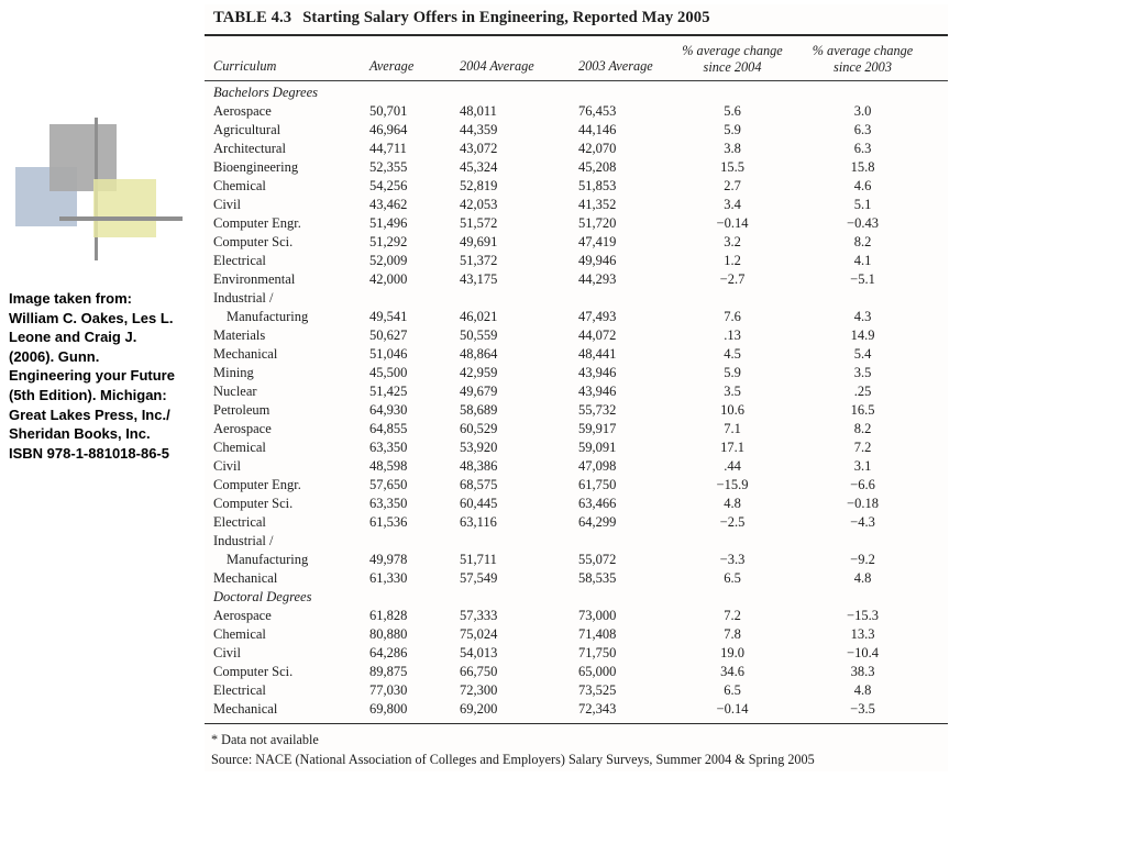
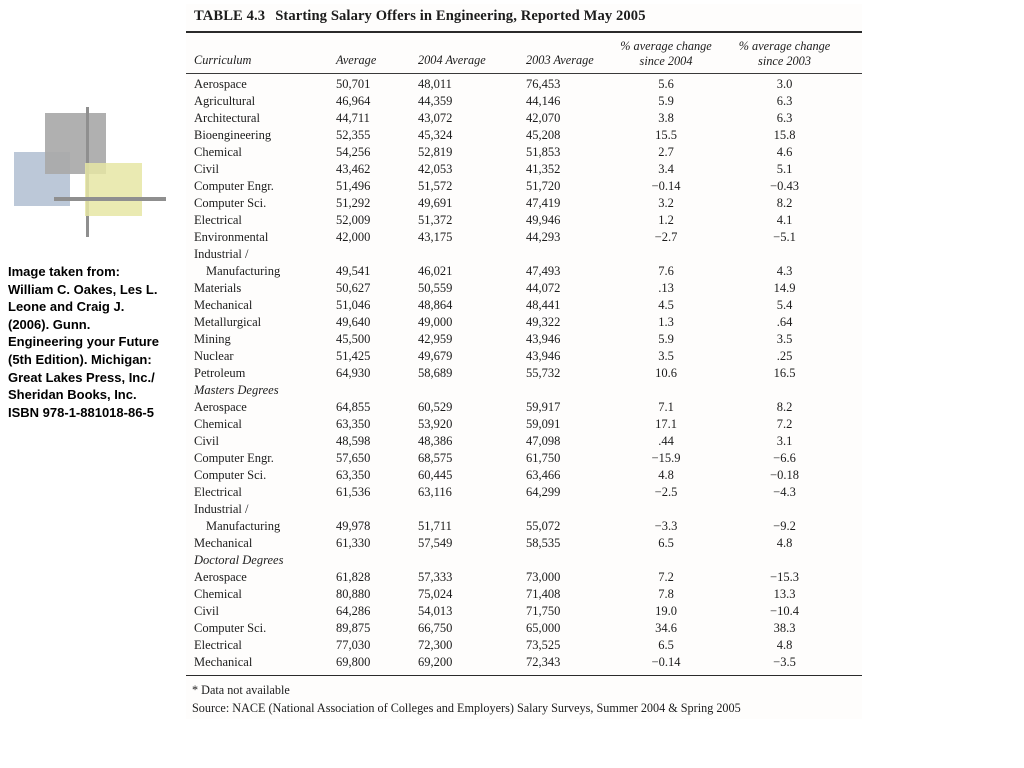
  Image taken from:
  William C. Oakes, Les L.
  Leone and Craig J.
  (2006). Gunn.
  Engineering your Future
  (5th Edition). Michigan:
  Great Lakes Press, Inc./
  Sheridan Books, Inc.
  ISBN 978-1-881018-86-5
  TABLE 4.3 Starting Salary Offers in Engineering, Reported May 2005
  Curriculum
  Average
  2004 Average
  2003 Average
  % average change
  since 2004
  % average change
  since 2003
- Bachelors Degrees
  Aerospace
  50,701
  48,011
  76,453
  5.6
  3.0
  Agricultural
  46,964
  44,359
  44,146
  5.9
  6.3
  Architectural
  44,711
  43,072
  42,070
  3.8
  6.3
  Bioengineering
  52,355
  45,324
  45,208
  15.5
  15.8
  Chemical
  54,256
  52,819
  51,853
  2.7
  4.6
  Civil
  43,462
  42,053
  41,352
  3.4
  5.1
  Computer Engr.
  51,496
  51,572
  51,720
  −0.14
  −0.43
  Computer Sci.
  51,292
  49,691
  47,419
  3.2
  8.2
  Electrical
  52,009
  51,372
  49,946
  1.2
  4.1
  Environmental
  42,000
  43,175
  44,293
  −2.7
  −5.1
  Industrial /
  Manufacturing
  49,541
  46,021
  47,493
  7.6
  4.3
  Materials
  50,627
  50,559
  44,072
  .13
  14.9
  Mechanical
  51,046
  48,864
  48,441
  4.5
  5.4
+ Metallurgical
+ 49,640
+ 49,000
+ 49,322
+ 1.3
+ .64
  Mining
  45,500
  42,959
  43,946
  5.9
  3.5
  Nuclear
  51,425
  49,679
  43,946
  3.5
  .25
  Petroleum
  64,930
  58,689
  55,732
  10.6
  16.5
+ Masters Degrees
  Aerospace
  64,855
  60,529
  59,917
  7.1
  8.2
  Chemical
  63,350
  53,920
  59,091
  17.1
  7.2
  Civil
  48,598
  48,386
  47,098
  .44
  3.1
  Computer Engr.
  57,650
  68,575
  61,750
  −15.9
  −6.6
  Computer Sci.
  63,350
  60,445
  63,466
  4.8
  −0.18
  Electrical
  61,536
  63,116
  64,299
  −2.5
  −4.3
  Industrial /
  Manufacturing
  49,978
  51,711
  55,072
  −3.3
  −9.2
  Mechanical
  61,330
  57,549
  58,535
  6.5
  4.8
  Doctoral Degrees
  Aerospace
  61,828
  57,333
  73,000
  7.2
  −15.3
  Chemical
  80,880
  75,024
  71,408
  7.8
  13.3
  Civil
  64,286
  54,013
  71,750
  19.0
  −10.4
  Computer Sci.
  89,875
  66,750
  65,000
  34.6
  38.3
  Electrical
  77,030
  72,300
  73,525
  6.5
  4.8
  Mechanical
  69,800
  69,200
  72,343
  −0.14
  −3.5
  * Data not available
  Source: NACE (National Association of Colleges and Employers) Salary Surveys, Summer 2004 & Spring 2005
